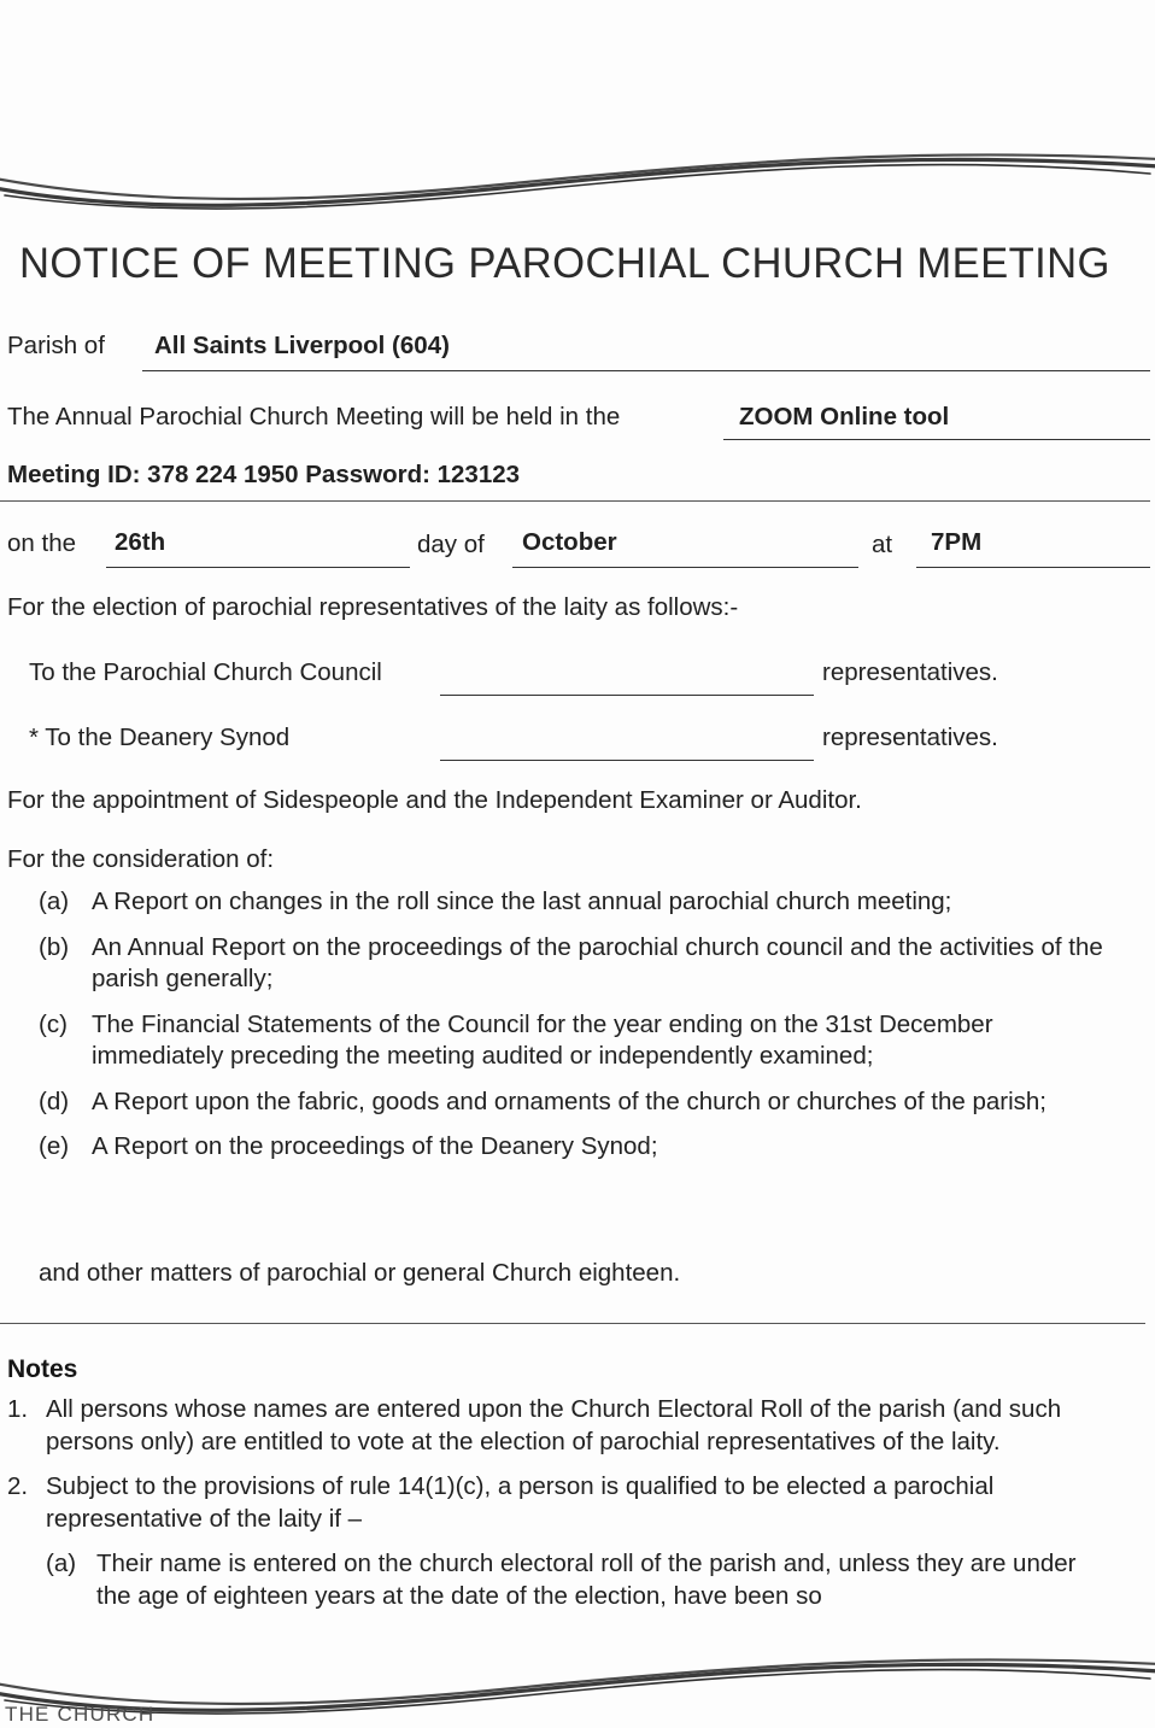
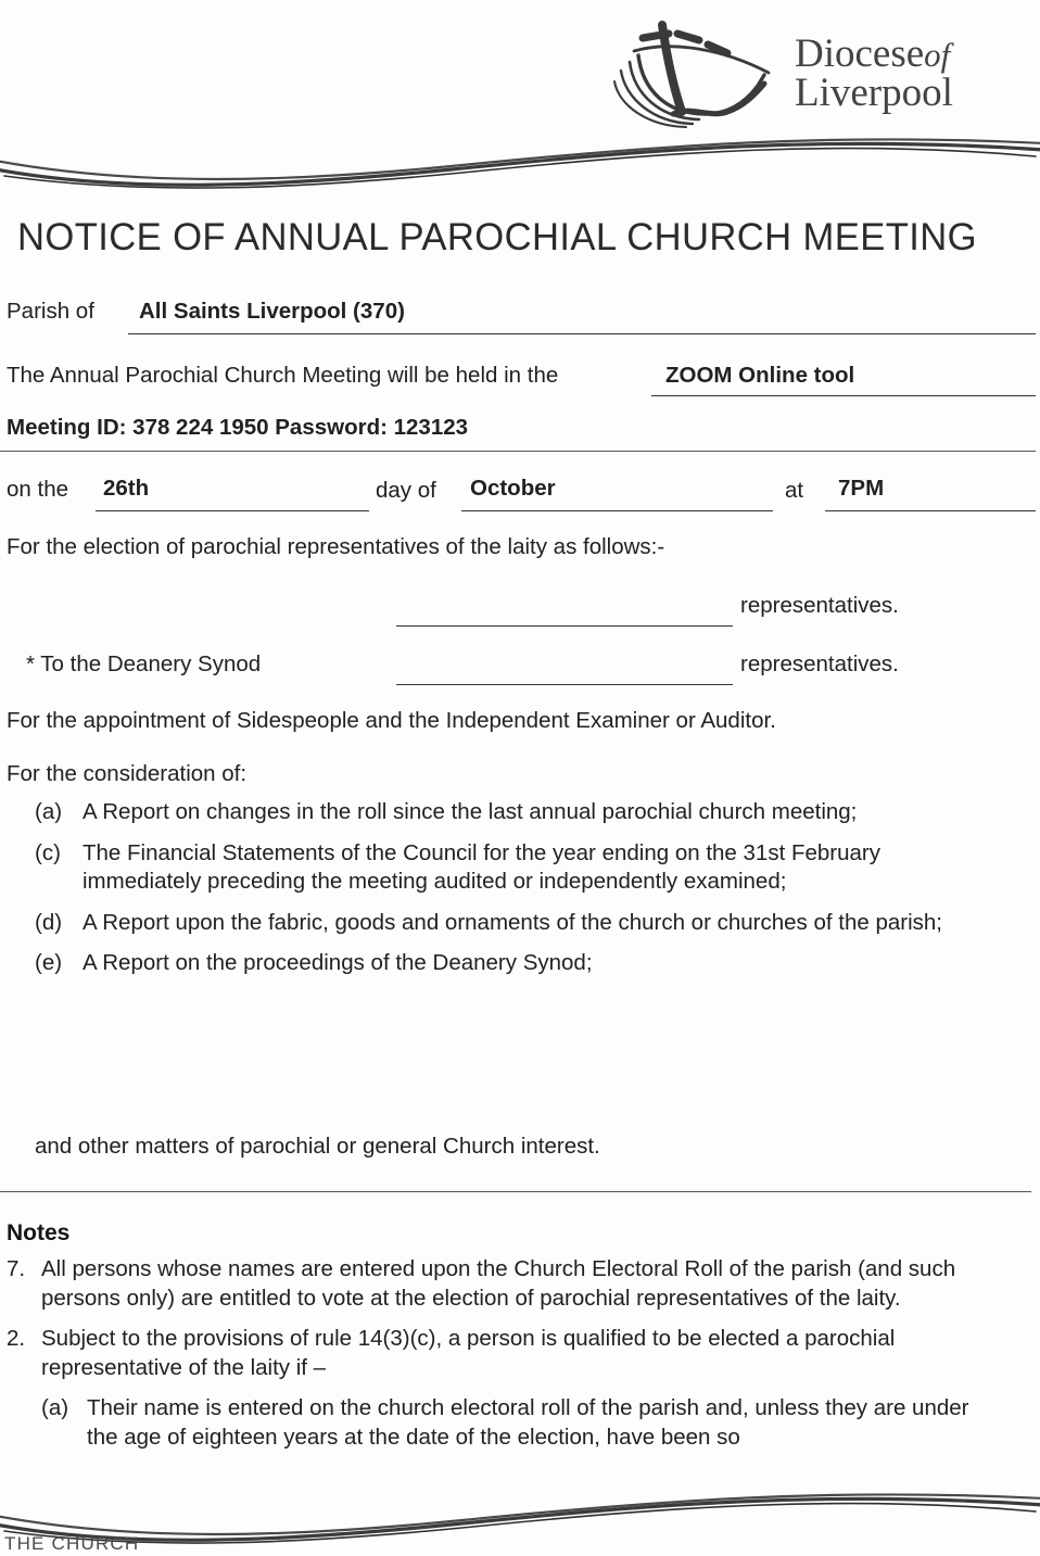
+ Dioceseof
+ Liverpool
- NOTICE OF MEETING PAROCHIAL CHURCH MEETING
+ NOTICE OF ANNUAL PAROCHIAL CHURCH MEETING
  Parish of
- All Saints Liverpool (604)
+ All Saints Liverpool (370)
  The Annual Parochial Church Meeting will be held in the
  ZOOM Online tool
  Meeting ID: 378 224 1950 Password: 123123
  on the
  26th
  day of
  October
  at
  7PM
  For the election of parochial representatives of the laity as follows:-
- To the Parochial Church Council
  representatives.
  * To the Deanery Synod
  representatives.
  For the appointment of Sidespeople and the Independent Examiner or Auditor.
  For the consideration of:
  (a)
  A Report on changes in the roll since the last annual parochial church meeting;
- (b)
- An Annual Report on the proceedings of the parochial church council and the activities of the parish generally;
  (c)
- The Financial Statements of the Council for the year ending on the 31st December immediately preceding the meeting audited or independently examined;
+ The Financial Statements of the Council for the year ending on the 31st February immediately preceding the meeting audited or independently examined;
  (d)
  A Report upon the fabric, goods and ornaments of the church or churches of the parish;
  (e)
  A Report on the proceedings of the Deanery Synod;
- and other matters of parochial or general Church eighteen.
+ and other matters of parochial or general Church interest.
  Notes
- 1.
+ 7.
  All persons whose names are entered upon the Church Electoral Roll of the parish (and such persons only) are entitled to vote at the election of parochial representatives of the laity.
  2.
- Subject to the provisions of rule 14(1)(c), a person is qualified to be elected a parochial representative of the laity if –
+ Subject to the provisions of rule 14(3)(c), a person is qualified to be elected a parochial representative of the laity if –
  (a)
  Their name is entered on the church electoral roll of the parish and, unless they are under the age of eighteen years at the date of the election, have been so
  THE CHURCH
